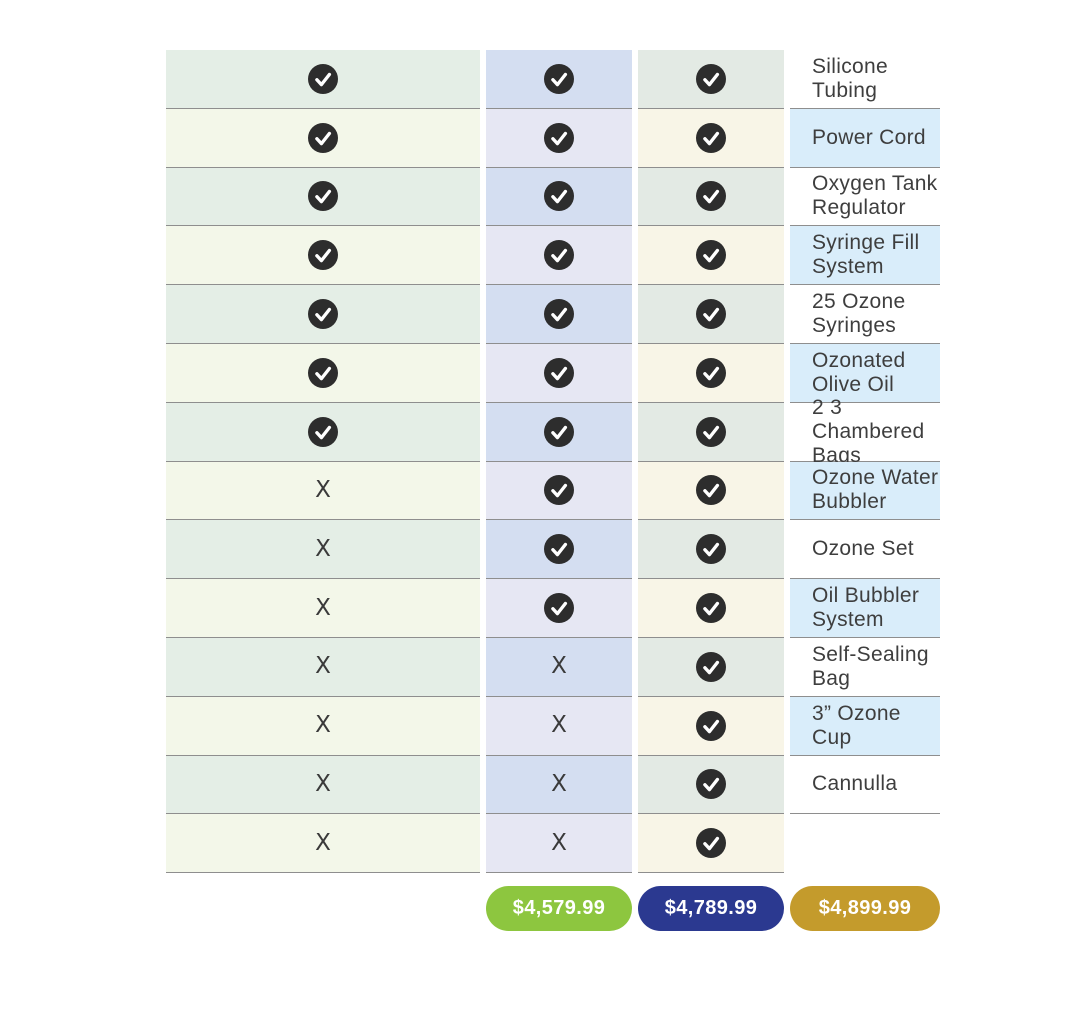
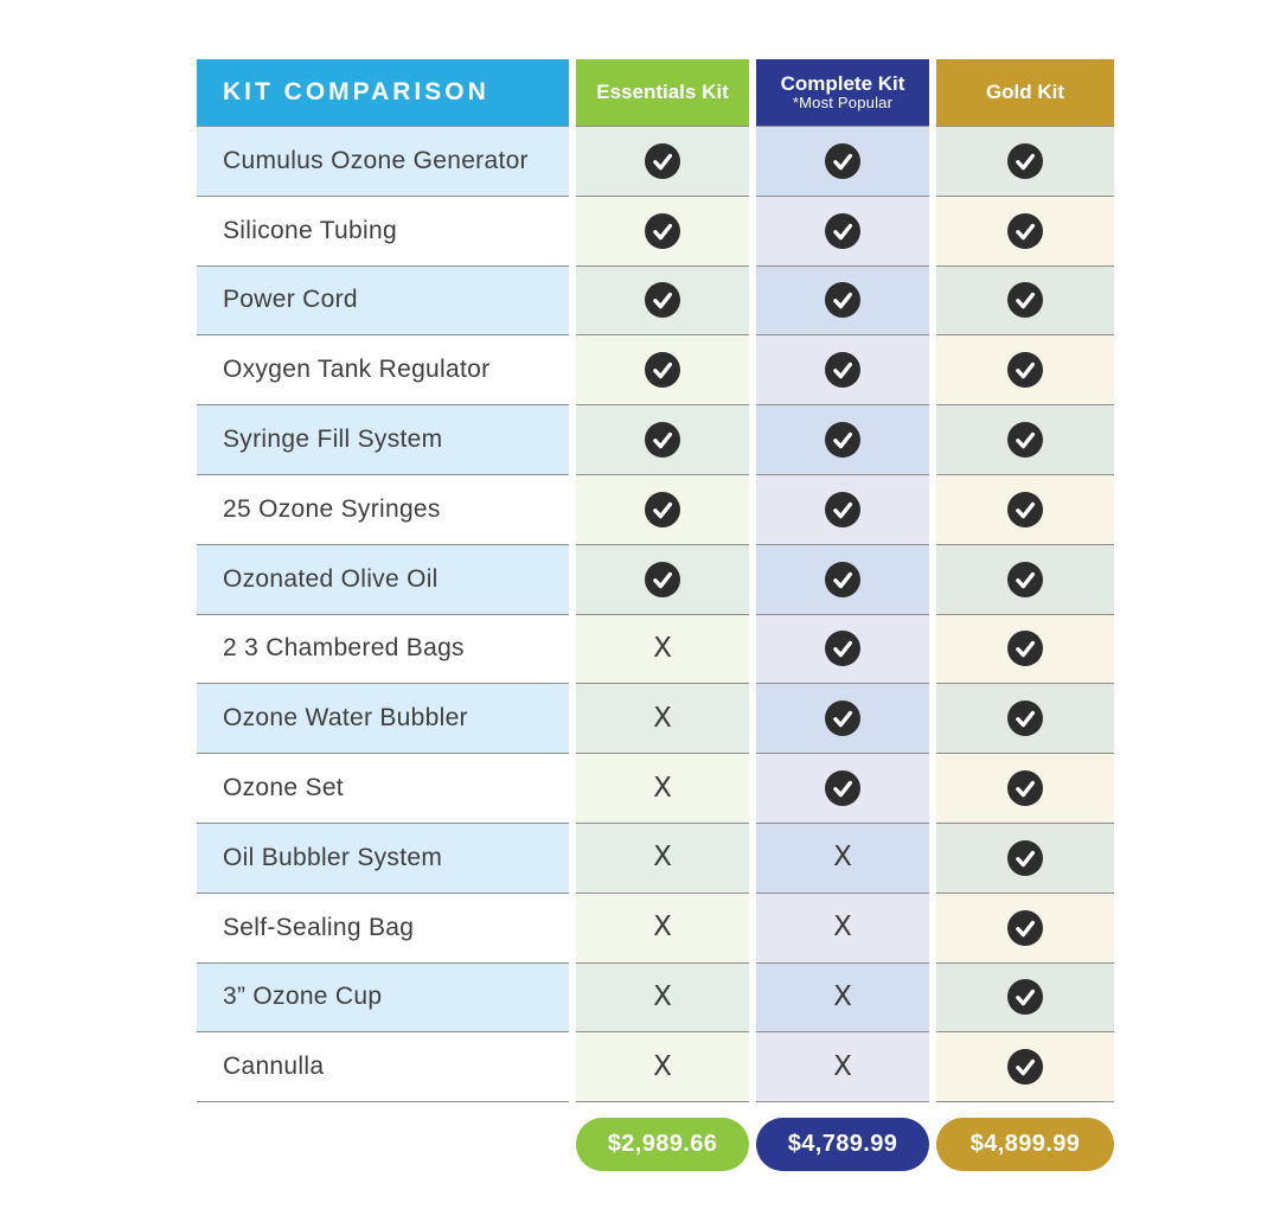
+ KIT COMPARISON
+ Essentials Kit
+ Complete Kit
+ *Most Popular
+ Gold Kit
+ Cumulus Ozone Generator
  Silicone Tubing
  Power Cord
  Oxygen Tank Regulator
  Syringe Fill System
  25 Ozone Syringes
  Ozonated Olive Oil
  2 3 Chambered Bags
  X
  Ozone Water Bubbler
  X
  Ozone Set
  X
  Oil Bubbler System
  X
  X
  Self-Sealing Bag
  X
  X
  3” Ozone Cup
  X
  X
  Cannulla
  X
  X
- $4,579.99
+ $2,989.66
  $4,789.99
  $4,899.99
